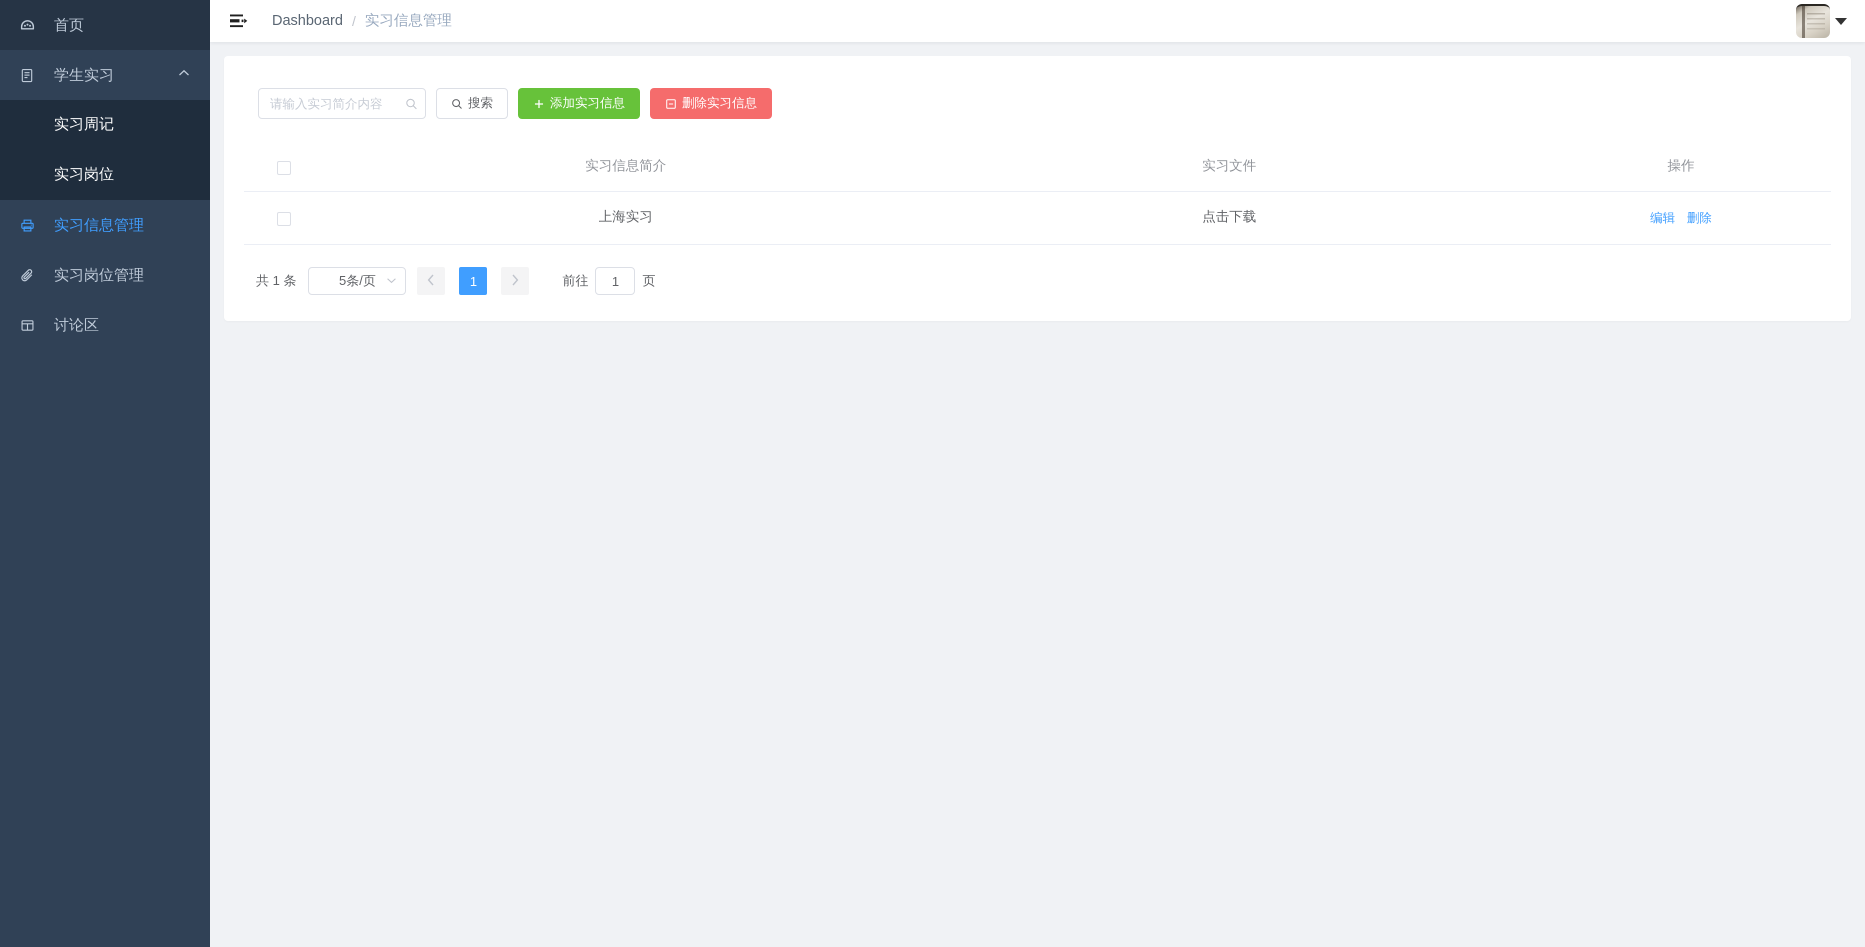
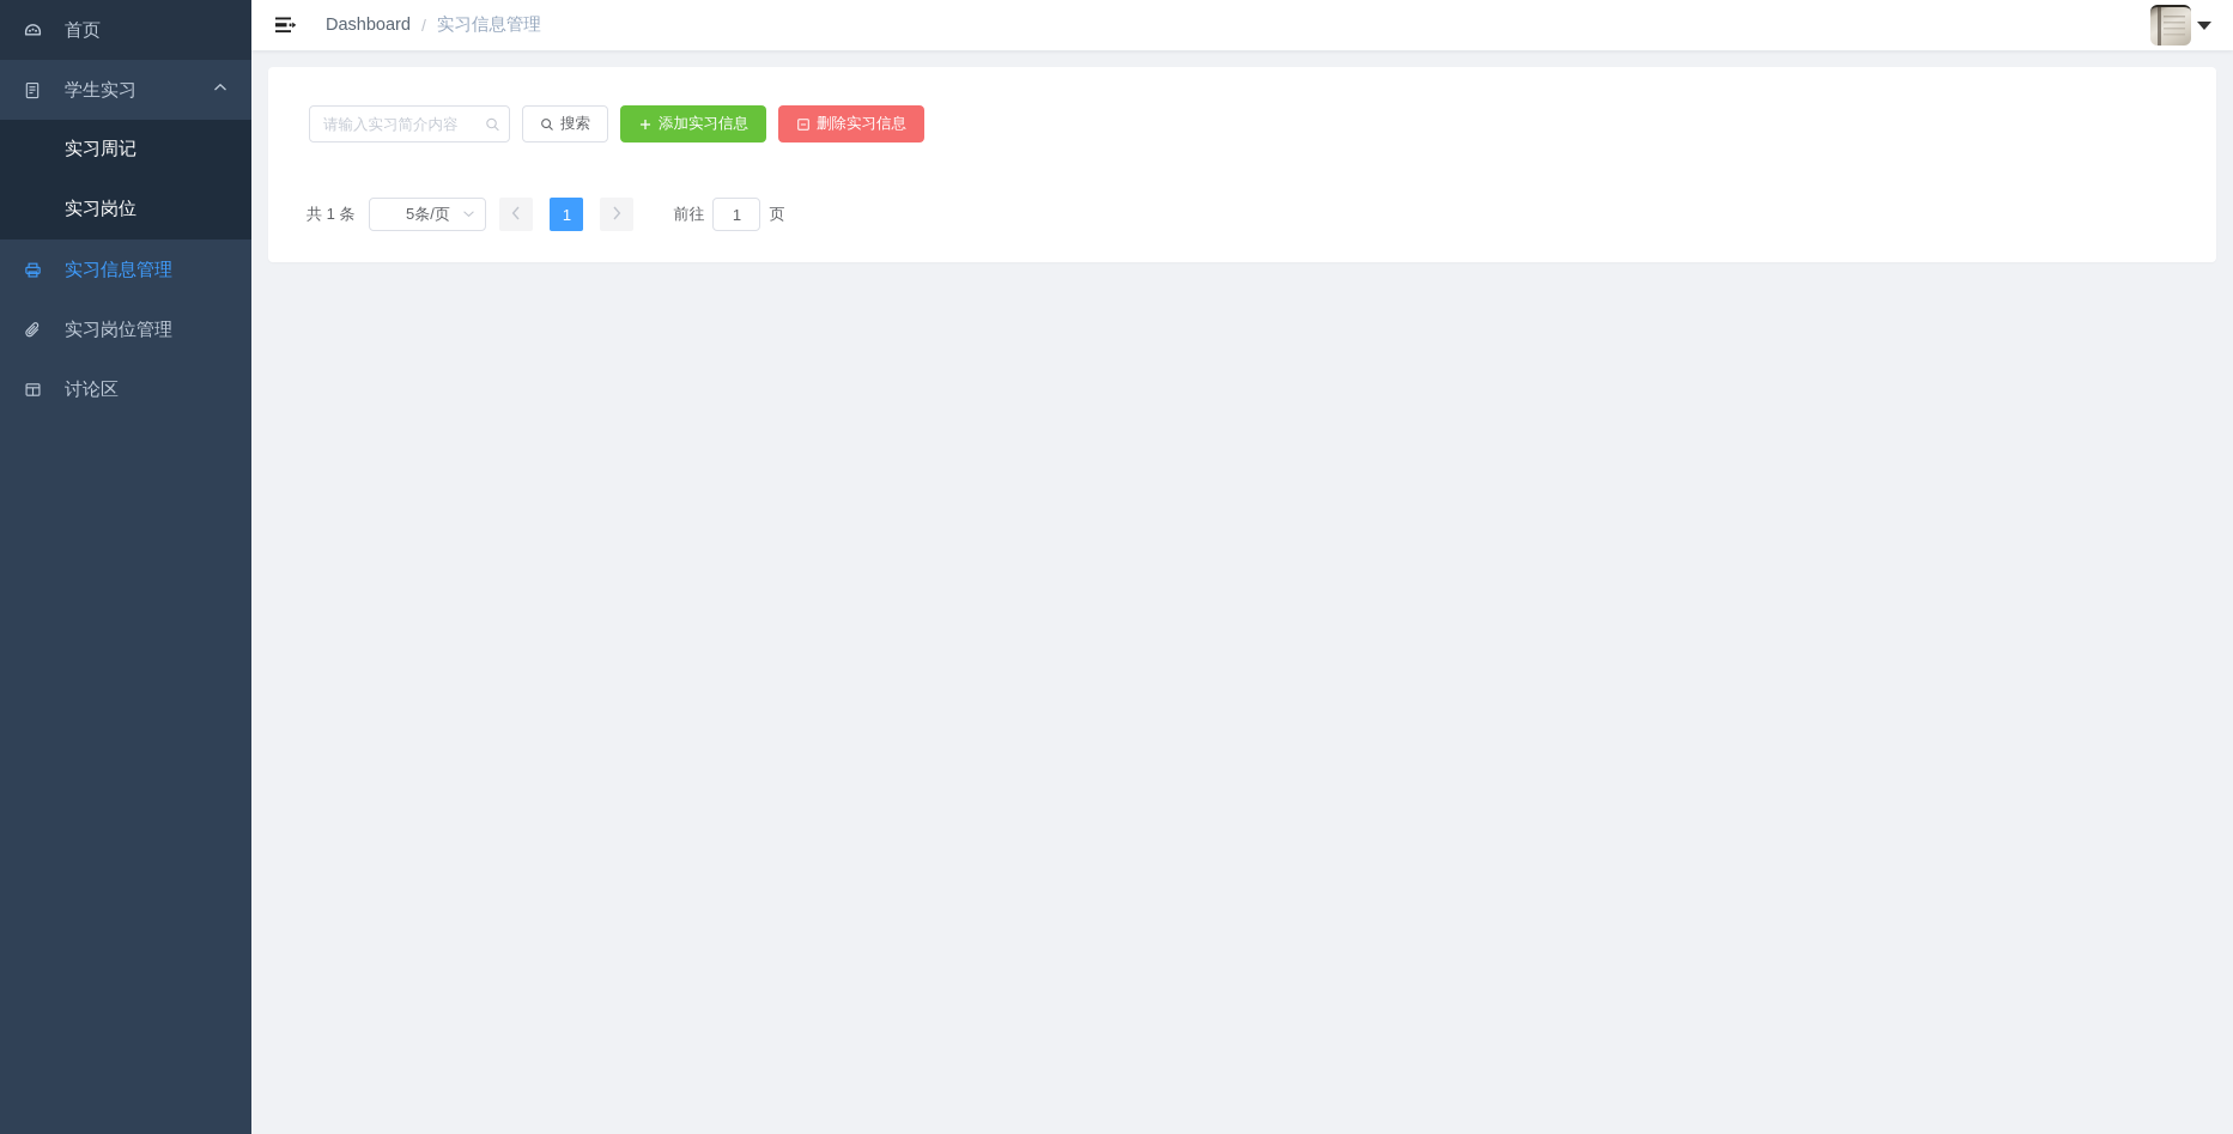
  首页
  学生实习
  实习周记
  实习岗位
  实习信息管理
  实习岗位管理
  讨论区
  Dashboard
  /
  实习信息管理
  请输入实习简介内容
  搜索
  添加实习信息
  删除实习信息
- 	实习信息简介	实习文件	操作
- 	上海实习	点击下载	编辑 删除
  共 1 条
  5条/页
  1
  前往
  1
  页
